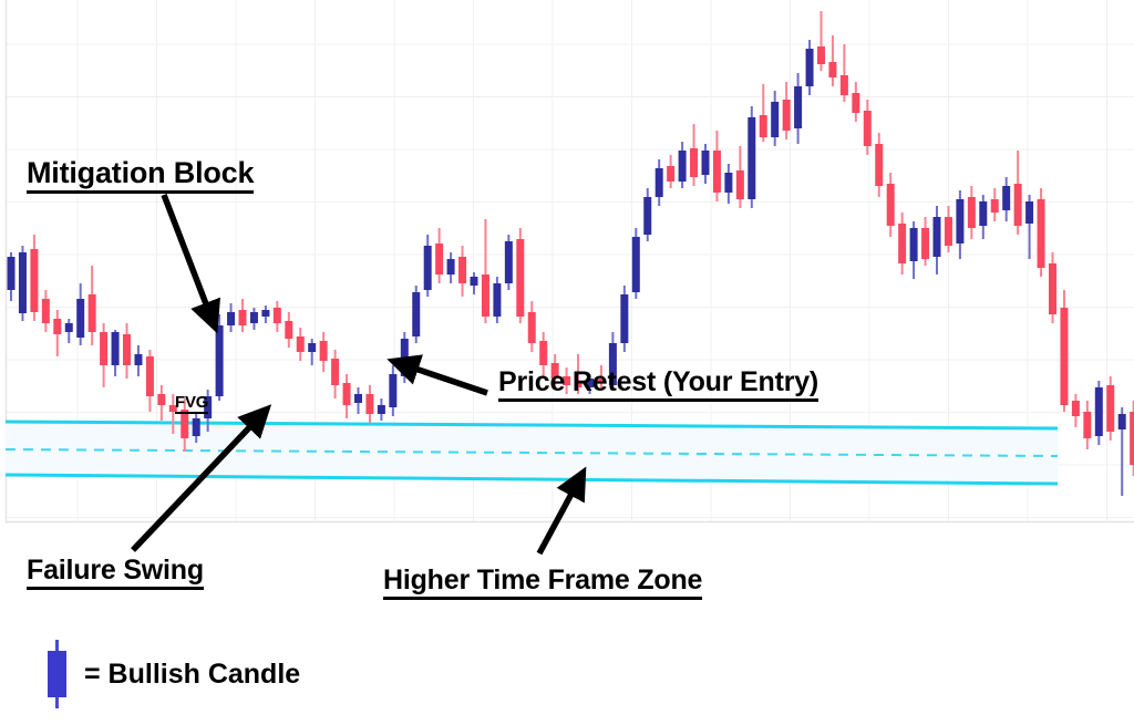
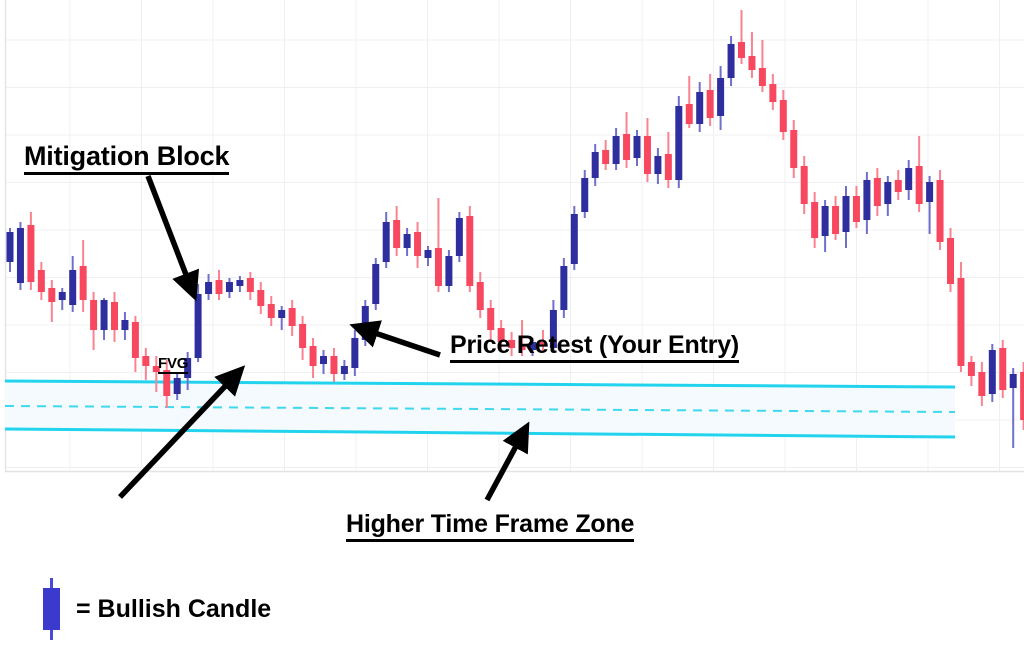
  Mitigation Block
  FVG
  Price Retest (Your Entry)
- Failure Swing
  Higher Time Frame Zone
  = Bullish Candle
